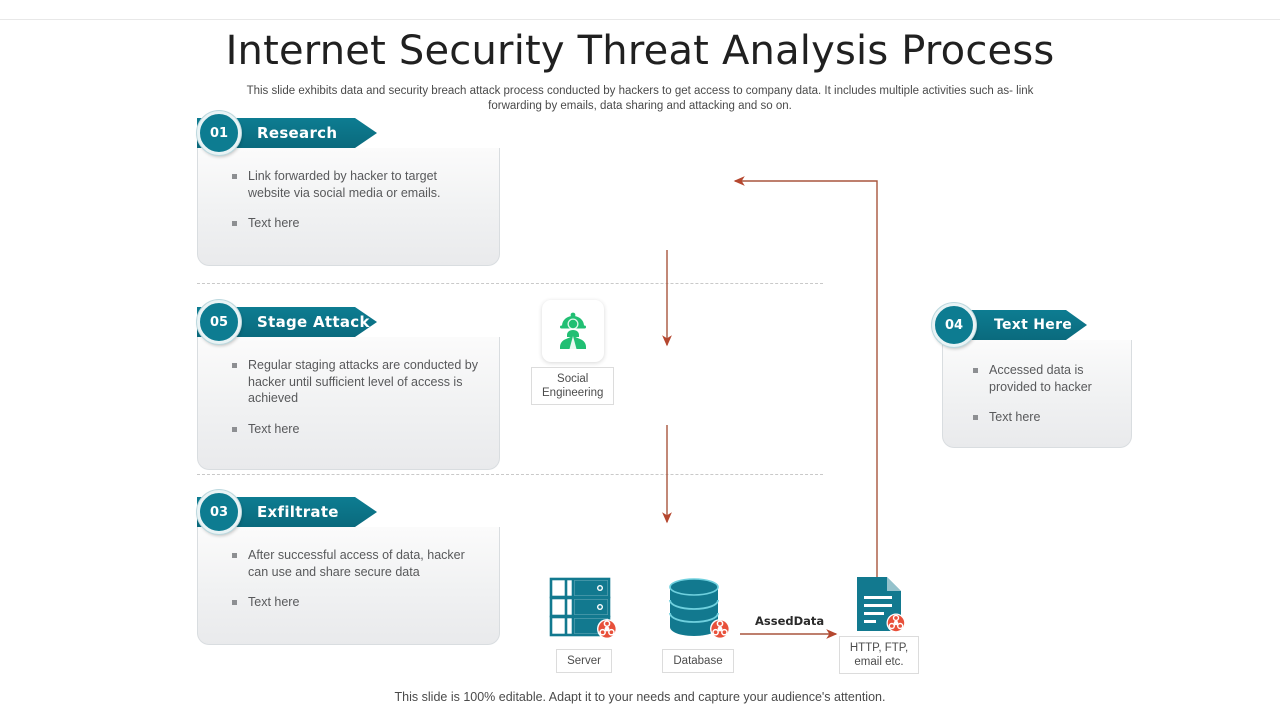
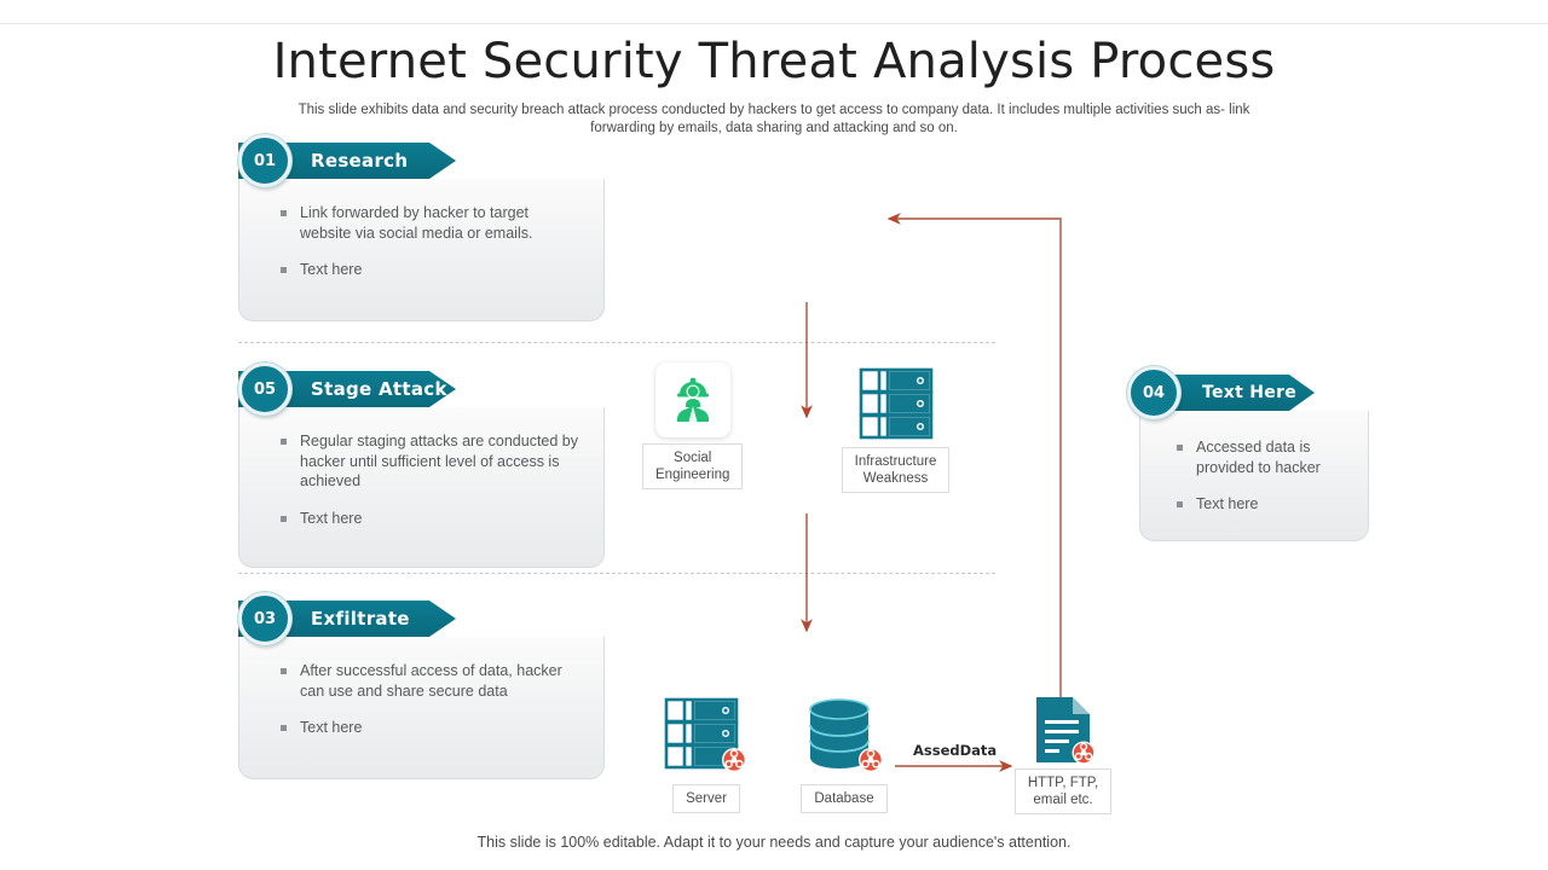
  Internet Security Threat Analysis Process
  This slide exhibits data and security breach attack process conducted by hackers to get access to company data. It includes multiple activities such as- link forwarding by emails, data sharing and attacking and so on.
  Research
  01
  Link forwarded by hacker to target website via social media or emails.
  Text here
  Stage Attack
  05
  Regular staging attacks are conducted by hacker until sufficient level of access is achieved
  Text here
  Exfiltrate
  03
  After successful access of data, hacker can use and share secure data
  Text here
  Text Here
  04
  Accessed data is provided to hacker
  Text here
  AssedData
  Social
  Engineering
+ Infrastructure
+ Weakness
  Server
  Database
  HTTP, FTP,
  email etc.
  This slide is 100% editable. Adapt it to your needs and capture your audience's attention.
